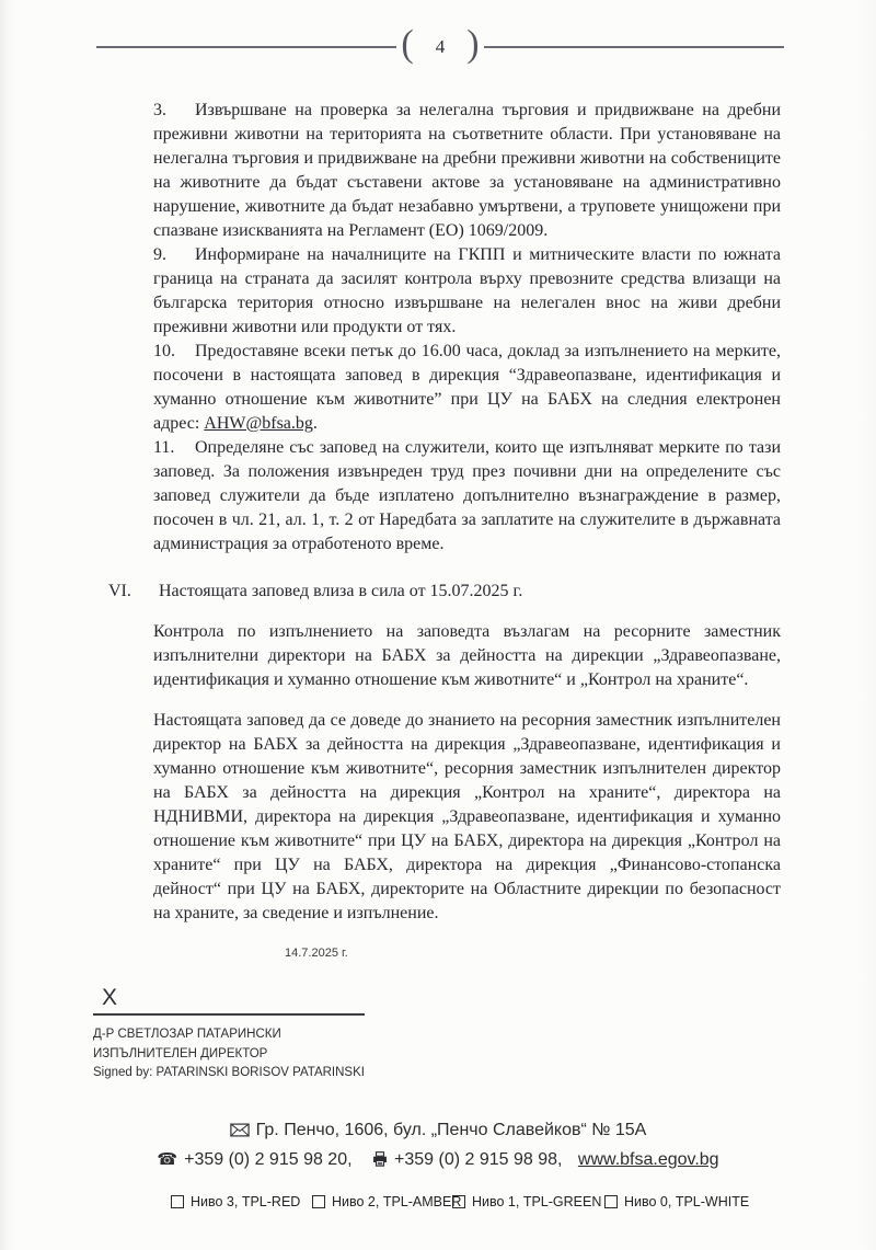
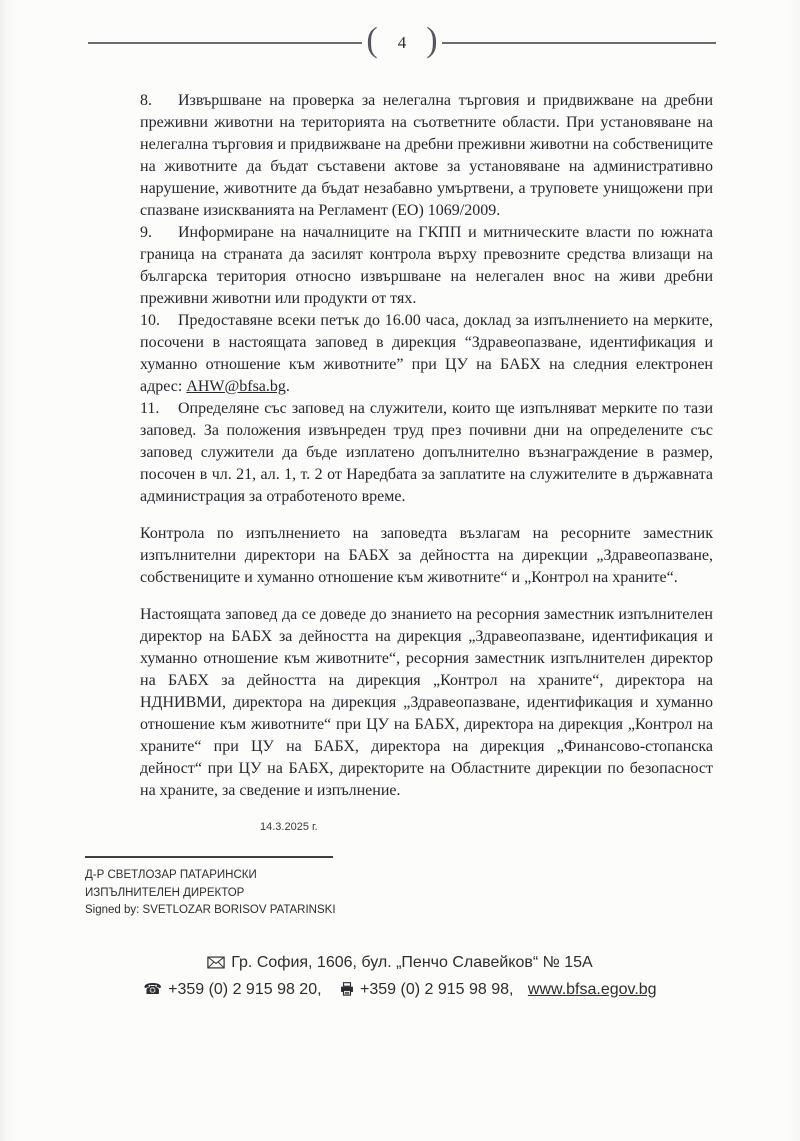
  (
  4
  )
- 3. Извършване на проверка за нелегална търговия и придвижване на дребни преживни животни на територията на съответните области. При установяване на нелегална търговия и придвижване на дребни преживни животни на собствениците на животните да бъдат съставени актове за установяване на административно нарушение, животните да бъдат незабавно умъртвени, а труповете унищожени при спазване изискванията на Регламент (ЕО) 1069/2009.
+ 8. Извършване на проверка за нелегална търговия и придвижване на дребни преживни животни на територията на съответните области. При установяване на нелегална търговия и придвижване на дребни преживни животни на собствениците на животните да бъдат съставени актове за установяване на административно нарушение, животните да бъдат незабавно умъртвени, а труповете унищожени при спазване изискванията на Регламент (ЕО) 1069/2009.
  9. Информиране на началниците на ГКПП и митническите власти по южната граница на страната да засилят контрола върху превозните средства влизащи на българска територия относно извършване на нелегален внос на живи дребни преживни животни или продукти от тях.
  10. Предоставяне всеки петък до 16.00 часа, доклад за изпълнението на мерките, посочени в настоящата заповед в дирекция “Здравеопазване, идентификация и хуманно отношение към животните” при ЦУ на БАБХ на следния електронен адрес: AHW@bfsa.bg.
  11. Определяне със заповед на служители, които ще изпълняват мерките по тази заповед. За положения извънреден труд през почивни дни на определените със заповед служители да бъде изплатено допълнително възнаграждение в размер, посочен в чл. 21, ал. 1, т. 2 от Наредбата за заплатите на служителите в държавната администрация за отработеното време.
- VI. Настоящата заповед влиза в сила от 15.07.2025 г.
- Контрола по изпълнението на заповедта възлагам на ресорните заместник изпълнителни директори на БАБХ за дейността на дирекции „Здравеопазване, идентификация и хуманно отношение към животните“ и „Контрол на храните“.
+ Контрола по изпълнението на заповедта възлагам на ресорните заместник изпълнителни директори на БАБХ за дейността на дирекции „Здравеопазване, собствениците и хуманно отношение към животните“ и „Контрол на храните“.
  Настоящата заповед да се доведе до знанието на ресорния заместник изпълнителен директор на БАБХ за дейността на дирекция „Здравеопазване, идентификация и хуманно отношение към животните“, ресорния заместник изпълнителен директор на БАБХ за дейността на дирекция „Контрол на храните“, директора на НДНИВМИ, директора на дирекция „Здравеопазване, идентификация и хуманно отношение към животните“ при ЦУ на БАБХ, директора на дирекция „Контрол на храните“ при ЦУ на БАБХ, директора на дирекция „Финансово-стопанска дейност“ при ЦУ на БАБХ, директорите на Областните дирекции по безопасност на храните, за сведение и изпълнение.
- 14.7.2025 г.
+ 14.3.2025 г.
- X
  Д-Р СВЕТЛОЗАР ПАТАРИНСКИ
  ИЗПЪЛНИТЕЛЕН ДИРЕКТОР
- Signed by: PATARINSKI BORISOV PATARINSKI
+ Signed by: SVETLOZAR BORISOV PATARINSKI
- Гр. Пенчо, 1606, бул. „Пенчо Славейков“ № 15А
+ Гр. София, 1606, бул. „Пенчо Славейков“ № 15А
  ☎ +359 (0) 2 915 98 20, +359 (0) 2 915 98 98, www.bfsa.egov.bg
- Ниво 3, TPL-RED
- Ниво 2, TPL-AMBER
- Ниво 1, TPL-GREEN
- Ниво 0, TPL-WHITE
